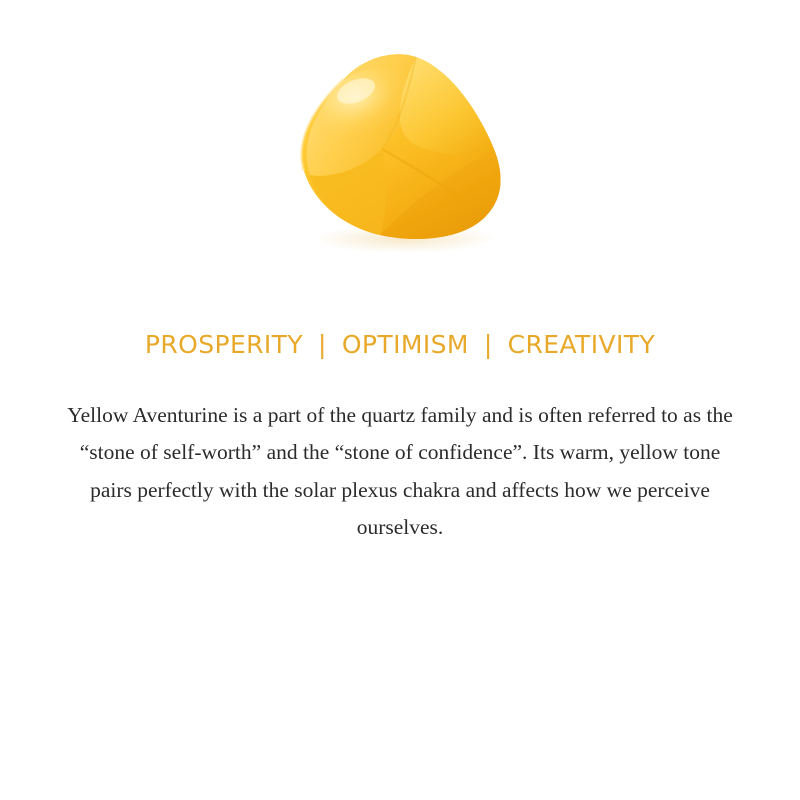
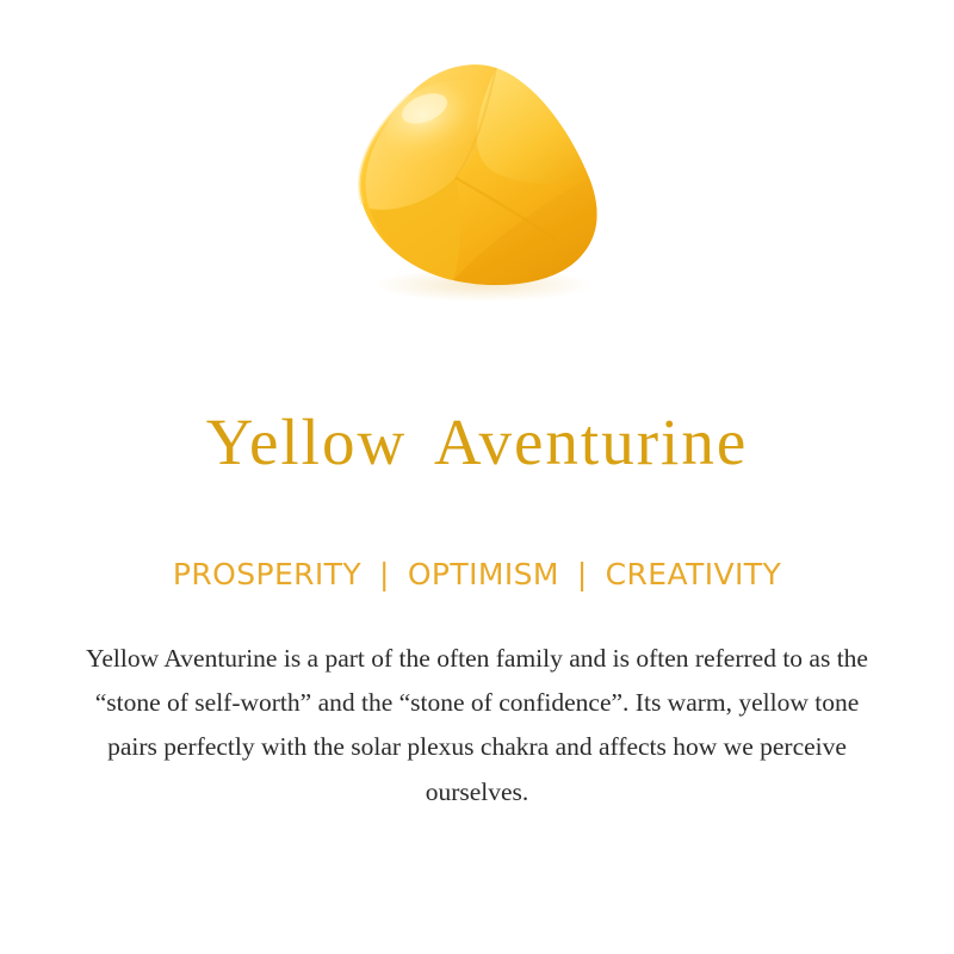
+ Yellow Aventurine
  PROSPERITY
  |
  OPTIMISM
  |
  CREATIVITY
- Yellow Aventurine is a part of the quartz family and is often referred to as the “stone of self-worth” and the “stone of confidence”. Its warm, yellow tone pairs perfectly with the solar plexus chakra and affects how we perceive ourselves.
+ Yellow Aventurine is a part of the often family and is often referred to as the “stone of self-worth” and the “stone of confidence”. Its warm, yellow tone pairs perfectly with the solar plexus chakra and affects how we perceive ourselves.
